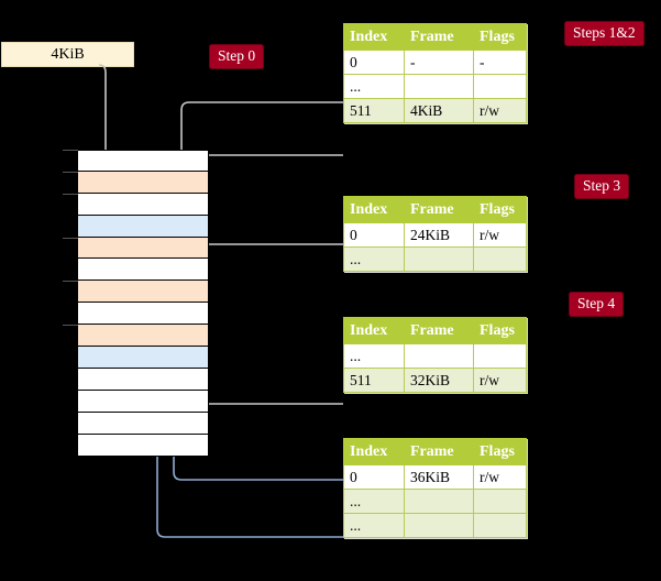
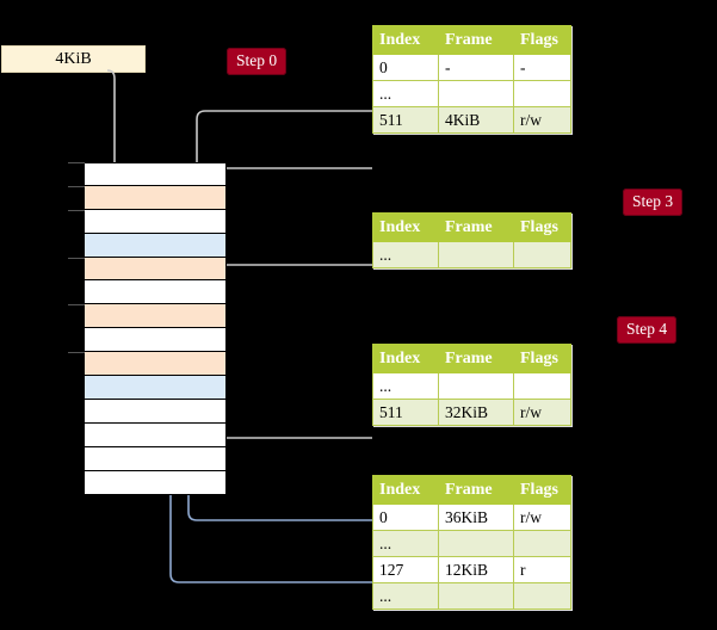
  4KiB
  Step 0
- Steps 1&2
  Step 3
  Step 4
  Index	Frame	Flags
  0	-	-
  ...
  511	4KiB	r/w
  Index	Frame	Flags
- 0	24KiB	r/w
  ...
  Index	Frame	Flags
  ...
  511	32KiB	r/w
  Index	Frame	Flags
  0	36KiB	r/w
  ...
+ 127	12KiB	r
  ...
